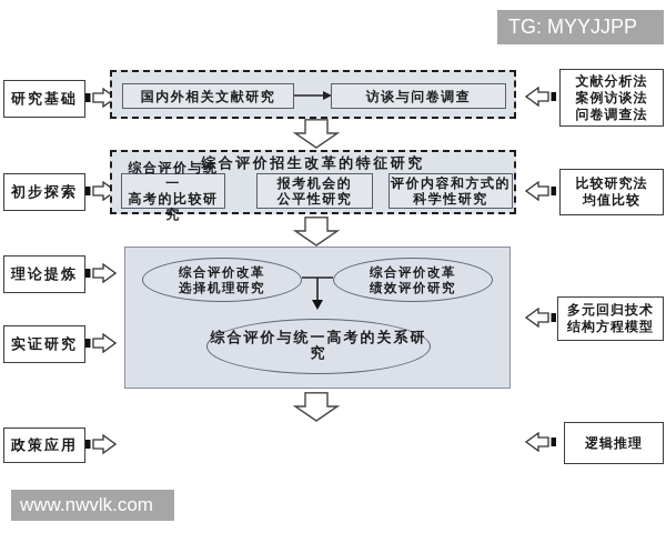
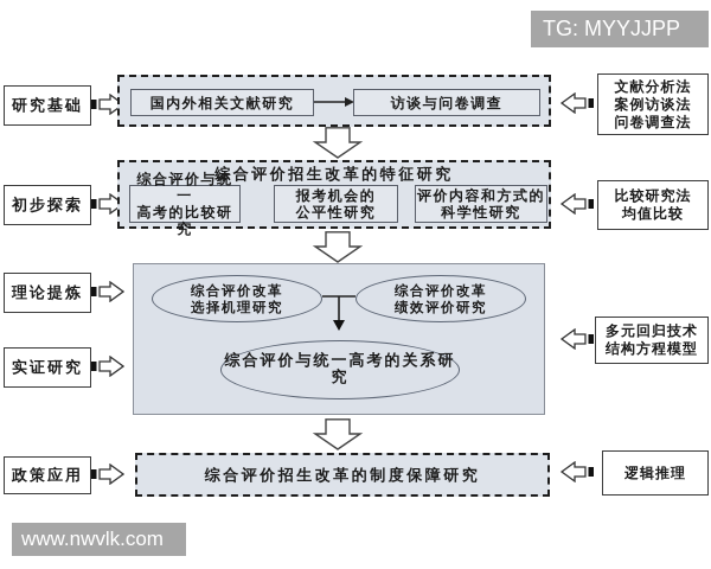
  TG: MYYJJPP
  www.nwvlk.com
  研究基础
  初步探索
  理论提炼
  实证研究
  政策应用
  国内外相关文献研究
  访谈与问卷调查
  综合评价招生改革的特征研究
  综合评价与统一
  高考的比较研究
  报考机会的
  公平性研究
  评价内容和方式的
  科学性研究
  综合评价改革
  选择机理研究
  综合评价改革
  绩效评价研究
  综合评价与统一高考的关系研究
+ 综合评价招生改革的制度保障研究
  文献分析法
  案例访谈法
  问卷调查法
  比较研究法
  均值比较
  多元回归技术
  结构方程模型
  逻辑推理
